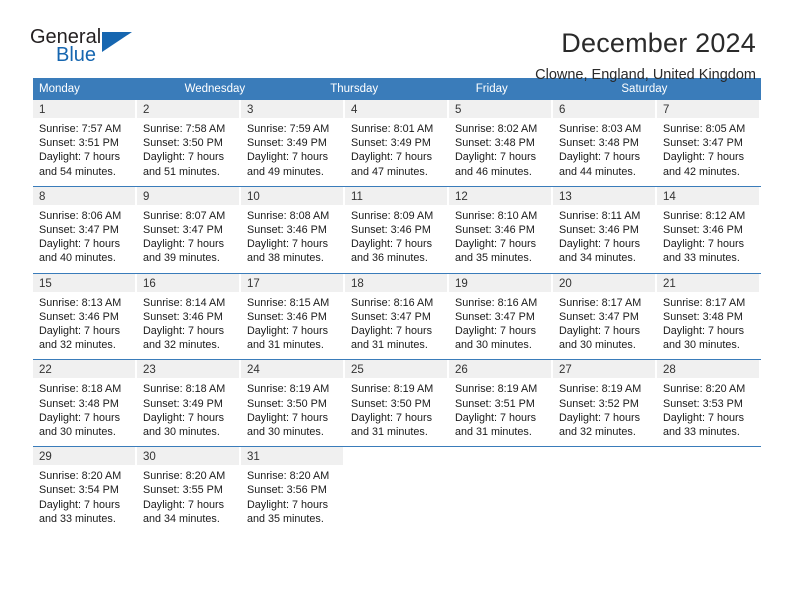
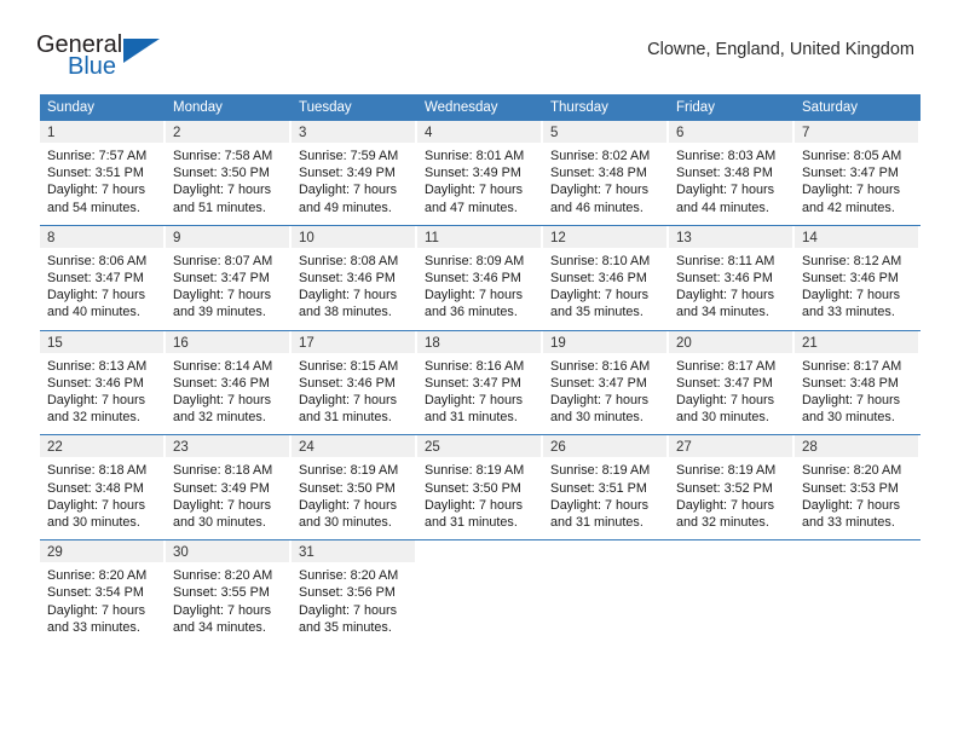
  General
  Blue
- December 2024
  Clowne, England, United Kingdom
+ Sunday
  Monday
+ Tuesday
  Wednesday
  Thursday
  Friday
  Saturday
  1
  Sunrise: 7:57 AM
  Sunset: 3:51 PM
  Daylight: 7 hours
  and 54 minutes.
  2
  Sunrise: 7:58 AM
  Sunset: 3:50 PM
  Daylight: 7 hours
  and 51 minutes.
  3
  Sunrise: 7:59 AM
  Sunset: 3:49 PM
  Daylight: 7 hours
  and 49 minutes.
  4
  Sunrise: 8:01 AM
  Sunset: 3:49 PM
  Daylight: 7 hours
  and 47 minutes.
  5
  Sunrise: 8:02 AM
  Sunset: 3:48 PM
  Daylight: 7 hours
  and 46 minutes.
  6
  Sunrise: 8:03 AM
  Sunset: 3:48 PM
  Daylight: 7 hours
  and 44 minutes.
  7
  Sunrise: 8:05 AM
  Sunset: 3:47 PM
  Daylight: 7 hours
  and 42 minutes.
  8
  Sunrise: 8:06 AM
  Sunset: 3:47 PM
  Daylight: 7 hours
  and 40 minutes.
  9
  Sunrise: 8:07 AM
  Sunset: 3:47 PM
  Daylight: 7 hours
  and 39 minutes.
  10
  Sunrise: 8:08 AM
  Sunset: 3:46 PM
  Daylight: 7 hours
  and 38 minutes.
  11
  Sunrise: 8:09 AM
  Sunset: 3:46 PM
  Daylight: 7 hours
  and 36 minutes.
  12
  Sunrise: 8:10 AM
  Sunset: 3:46 PM
  Daylight: 7 hours
  and 35 minutes.
  13
  Sunrise: 8:11 AM
  Sunset: 3:46 PM
  Daylight: 7 hours
  and 34 minutes.
  14
  Sunrise: 8:12 AM
  Sunset: 3:46 PM
  Daylight: 7 hours
  and 33 minutes.
  15
  Sunrise: 8:13 AM
  Sunset: 3:46 PM
  Daylight: 7 hours
  and 32 minutes.
  16
  Sunrise: 8:14 AM
  Sunset: 3:46 PM
  Daylight: 7 hours
  and 32 minutes.
  17
  Sunrise: 8:15 AM
  Sunset: 3:46 PM
  Daylight: 7 hours
  and 31 minutes.
  18
  Sunrise: 8:16 AM
  Sunset: 3:47 PM
  Daylight: 7 hours
  and 31 minutes.
  19
  Sunrise: 8:16 AM
  Sunset: 3:47 PM
  Daylight: 7 hours
  and 30 minutes.
  20
  Sunrise: 8:17 AM
  Sunset: 3:47 PM
  Daylight: 7 hours
  and 30 minutes.
  21
  Sunrise: 8:17 AM
  Sunset: 3:48 PM
  Daylight: 7 hours
  and 30 minutes.
  22
  Sunrise: 8:18 AM
  Sunset: 3:48 PM
  Daylight: 7 hours
  and 30 minutes.
  23
  Sunrise: 8:18 AM
  Sunset: 3:49 PM
  Daylight: 7 hours
  and 30 minutes.
  24
  Sunrise: 8:19 AM
  Sunset: 3:50 PM
  Daylight: 7 hours
  and 30 minutes.
  25
  Sunrise: 8:19 AM
  Sunset: 3:50 PM
  Daylight: 7 hours
  and 31 minutes.
  26
  Sunrise: 8:19 AM
  Sunset: 3:51 PM
  Daylight: 7 hours
  and 31 minutes.
  27
  Sunrise: 8:19 AM
  Sunset: 3:52 PM
  Daylight: 7 hours
  and 32 minutes.
  28
  Sunrise: 8:20 AM
  Sunset: 3:53 PM
  Daylight: 7 hours
  and 33 minutes.
  29
  Sunrise: 8:20 AM
  Sunset: 3:54 PM
  Daylight: 7 hours
  and 33 minutes.
  30
  Sunrise: 8:20 AM
  Sunset: 3:55 PM
  Daylight: 7 hours
  and 34 minutes.
  31
  Sunrise: 8:20 AM
  Sunset: 3:56 PM
  Daylight: 7 hours
  and 35 minutes.
